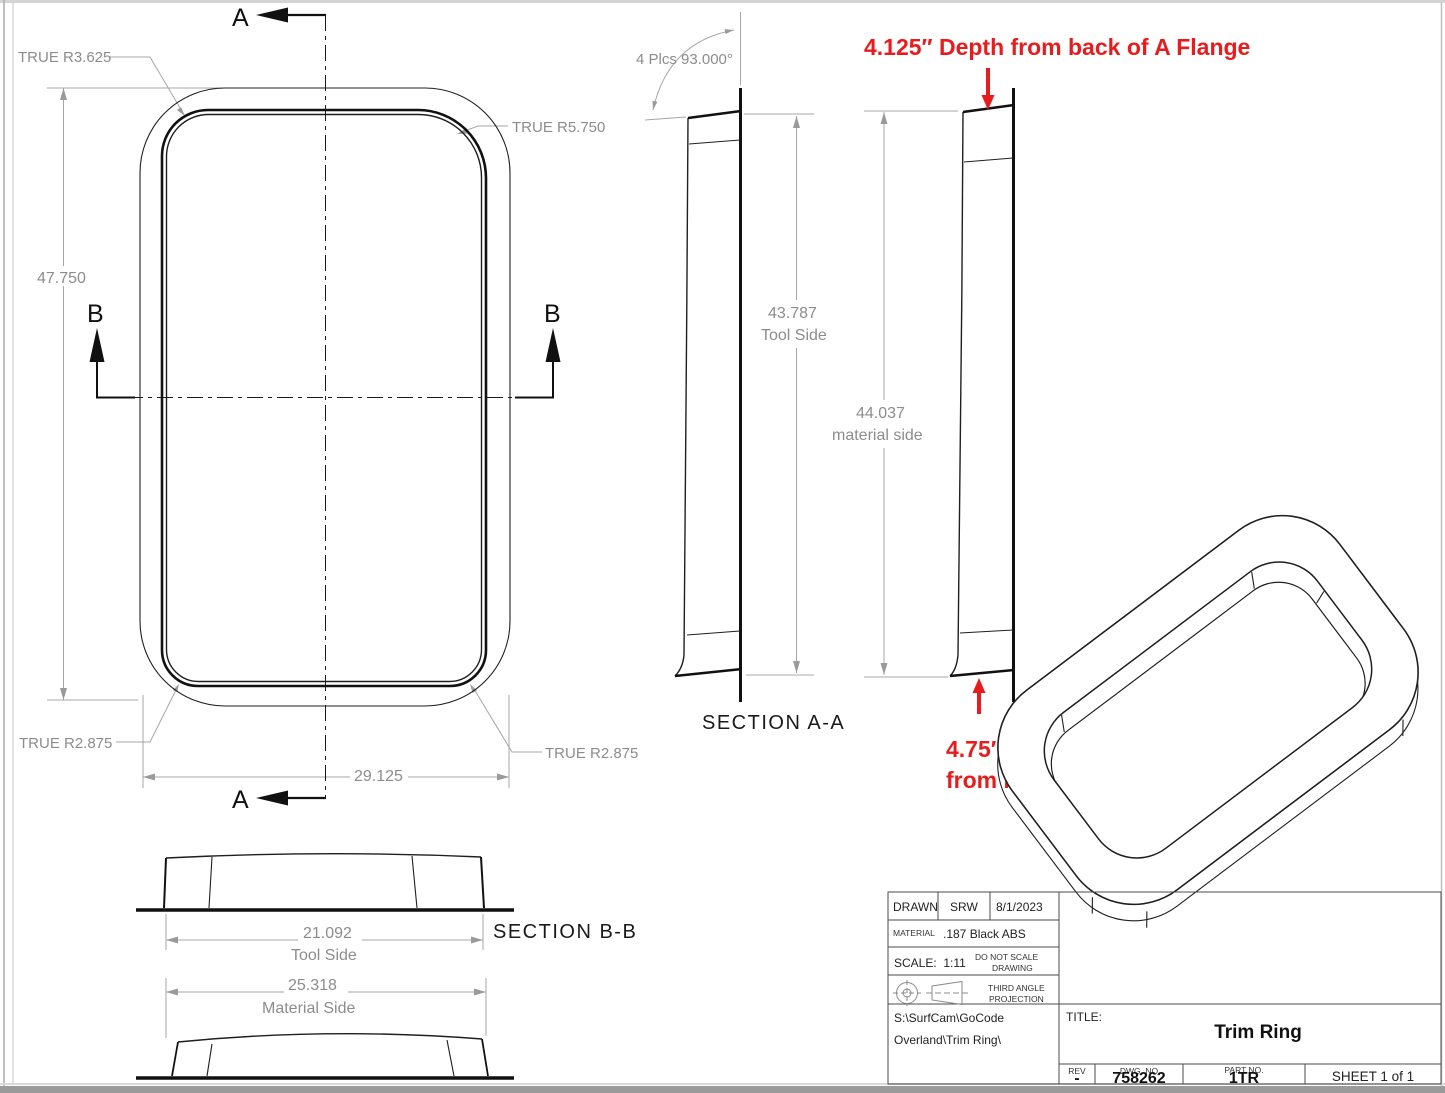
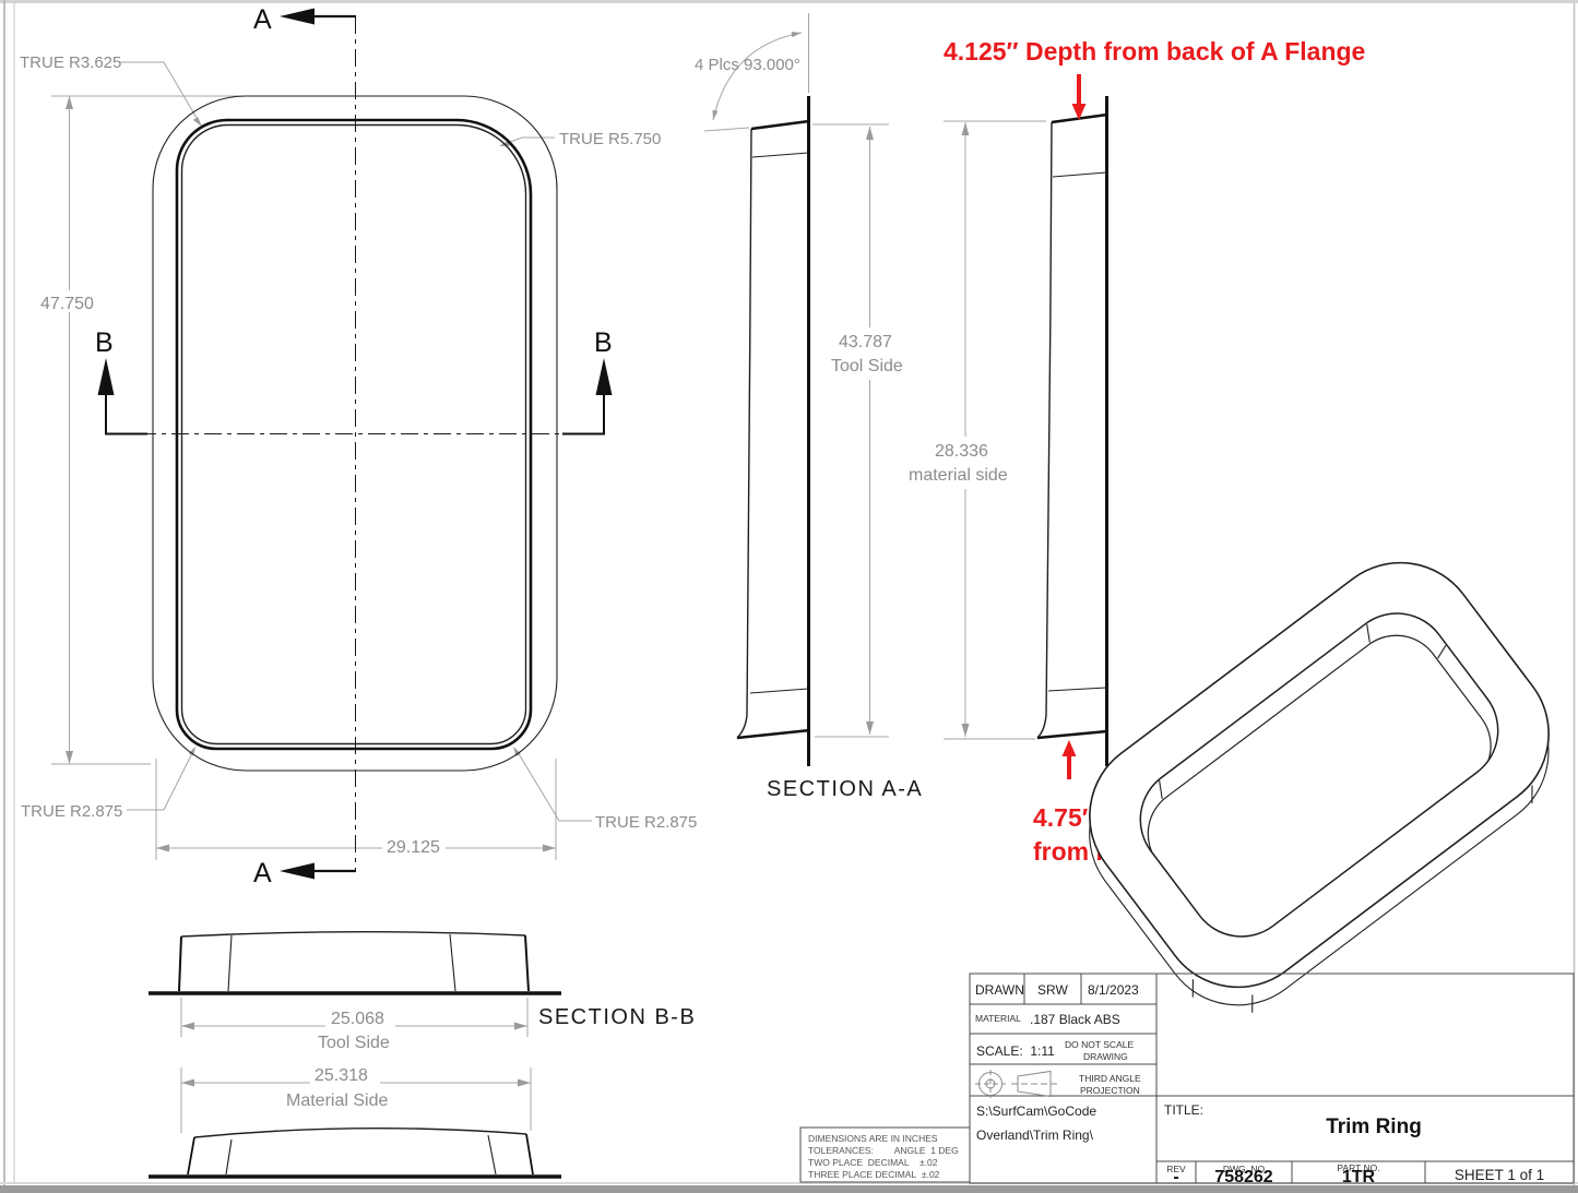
  47.750
  29.125
  TRUE R3.625
  TRUE R5.750
  TRUE R2.875
  TRUE R2.875
  A
  A
  B
  B
  4 Plcs 93.000°
  43.787
  Tool Side
- 44.037
+ 28.336
  material side
  SECTION A-A
  4.125″ Depth from back of A Flange
- 21.092
+ 25.068
  Tool Side
  SECTION B-B
  25.318
  Material Side
+ DIMENSIONS ARE IN INCHES
+ TOLERANCES: ANGLE 1 DEG
+ TWO PLACE DECIMAL ±.02
+ THREE PLACE DECIMAL ±.02
  DRAWN
  SRW
  8/1/2023
  MATERIAL
  .187 Black ABS
  SCALE: 1:11
  DO NOT SCALE
  DRAWING
  THIRD ANGLE
  PROJECTION
  S:\SurfCam\GoCode
  Overland\Trim Ring\
  TITLE:
  Trim Ring
  REV
  -
  DWG. NO
  758262
  PART NO.
  1TR
  SHEET 1 of 1
